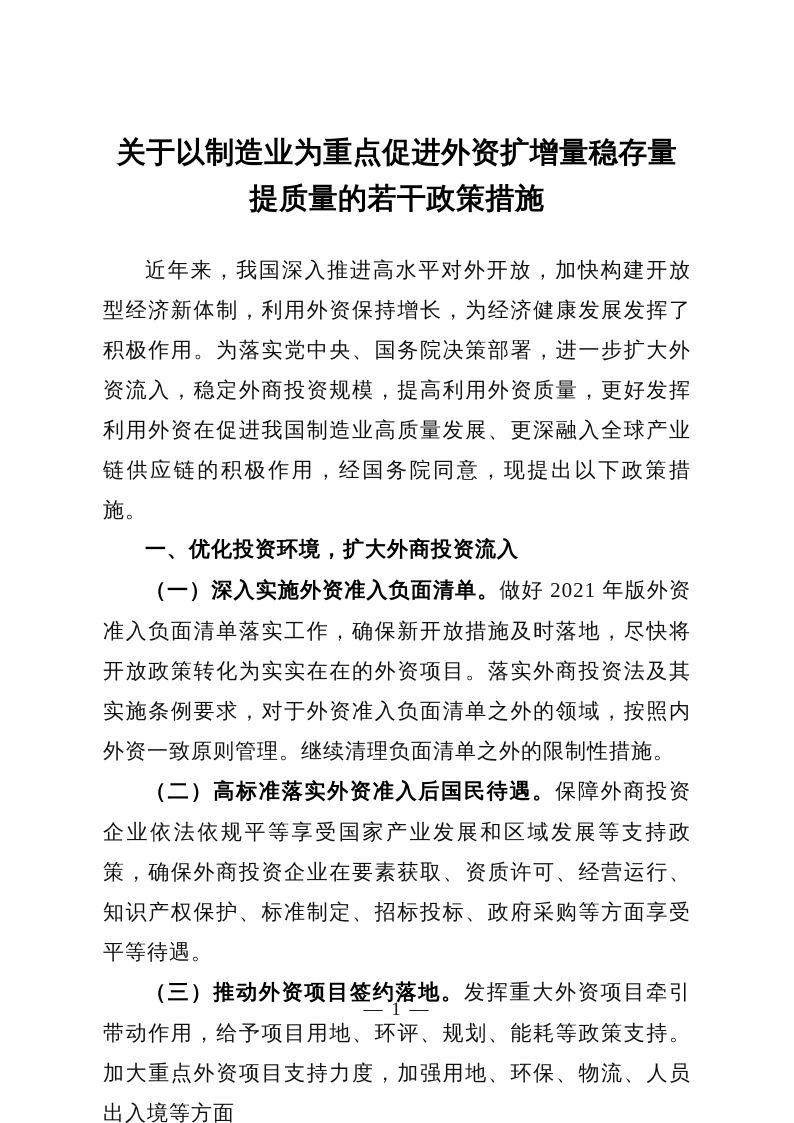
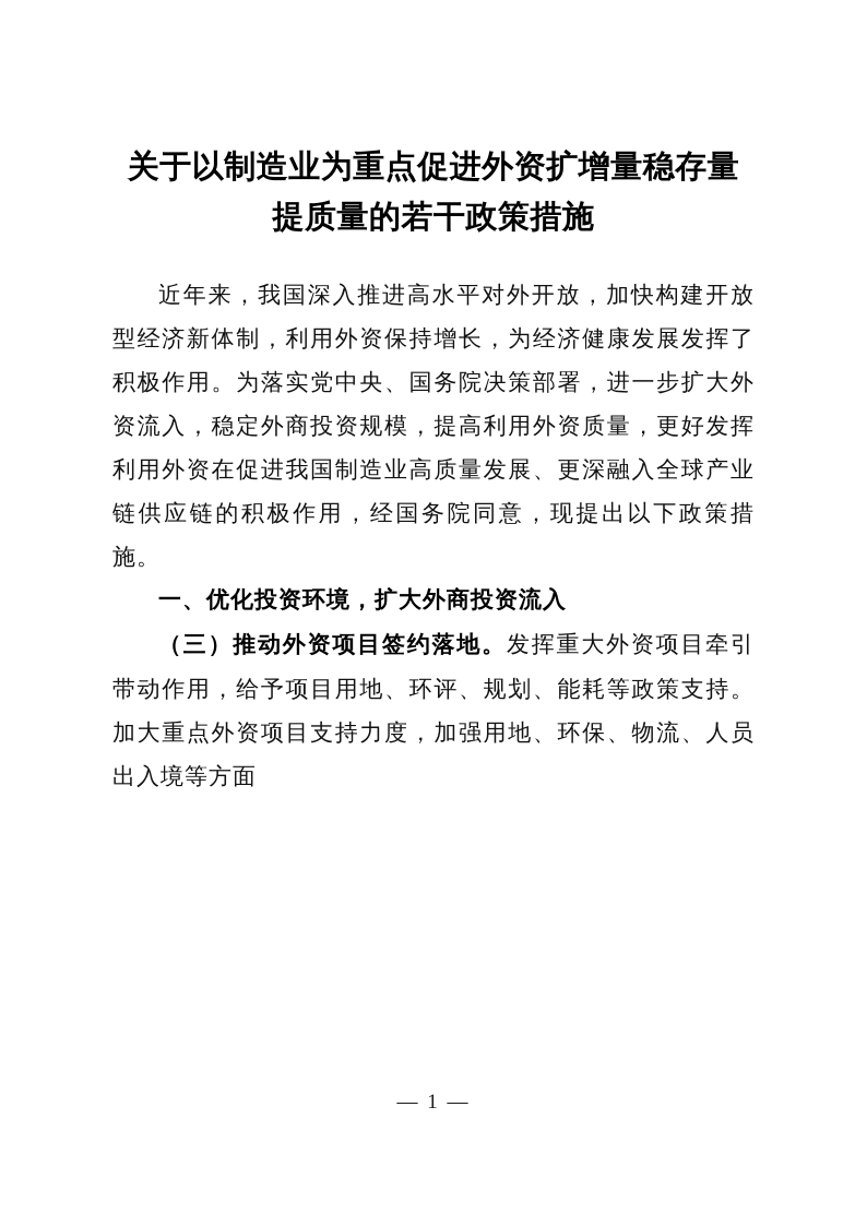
  关于以制造业为重点促进外资扩增量稳存量
  提质量的若干政策措施
  近年来，我国深入推进高水平对外开放，加快构建开放型经济新体制，利用外资保持增长，为经济健康发展发挥了积极作用。为落实党中央、国务院决策部署，进一步扩大外资流入，稳定外商投资规模，提高利用外资质量，更好发挥利用外资在促进我国制造业高质量发展、更深融入全球产业链供应链的积极作用，经国务院同意，现提出以下政策措施。
  一、优化投资环境，扩大外商投资流入
- （一）深入实施外资准入负面清单。做好 2021 年版外资准入负面清单落实工作，确保新开放措施及时落地，尽快将开放政策转化为实实在在的外资项目。落实外商投资法及其实施条例要求，对于外资准入负面清单之外的领域，按照内外资一致原则管理。继续清理负面清单之外的限制性措施。
- （二）高标准落实外资准入后国民待遇。保障外商投资企业依法依规平等享受国家产业发展和区域发展等支持政策，确保外商投资企业在要素获取、资质许可、经营运行、知识产权保护、标准制定、招标投标、政府采购等方面享受平等待遇。
  （三）推动外资项目签约落地。发挥重大外资项目牵引带动作用，给予项目用地、环评、规划、能耗等政策支持。加大重点外资项目支持力度，加强用地、环保、物流、人员出入境等方面
  — 1 —
